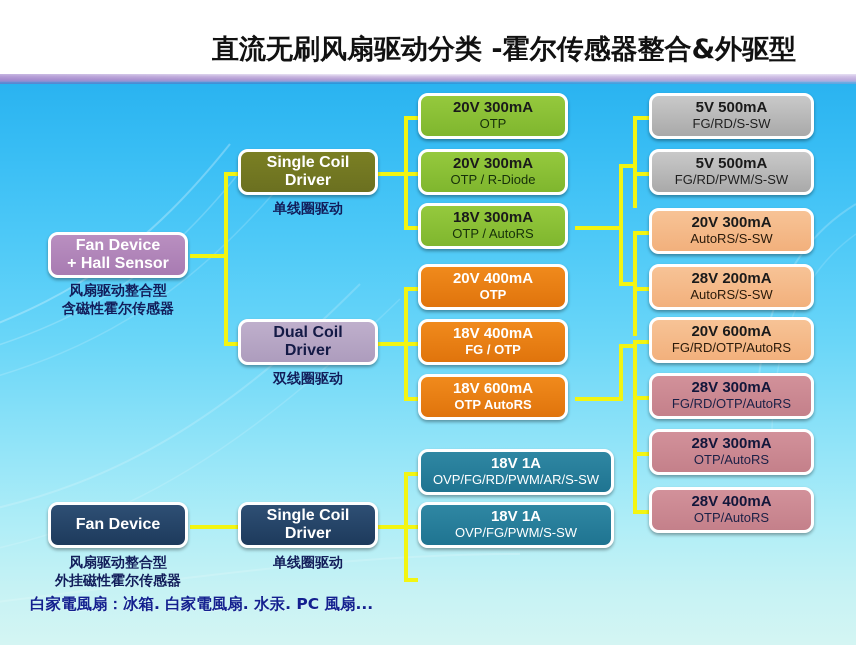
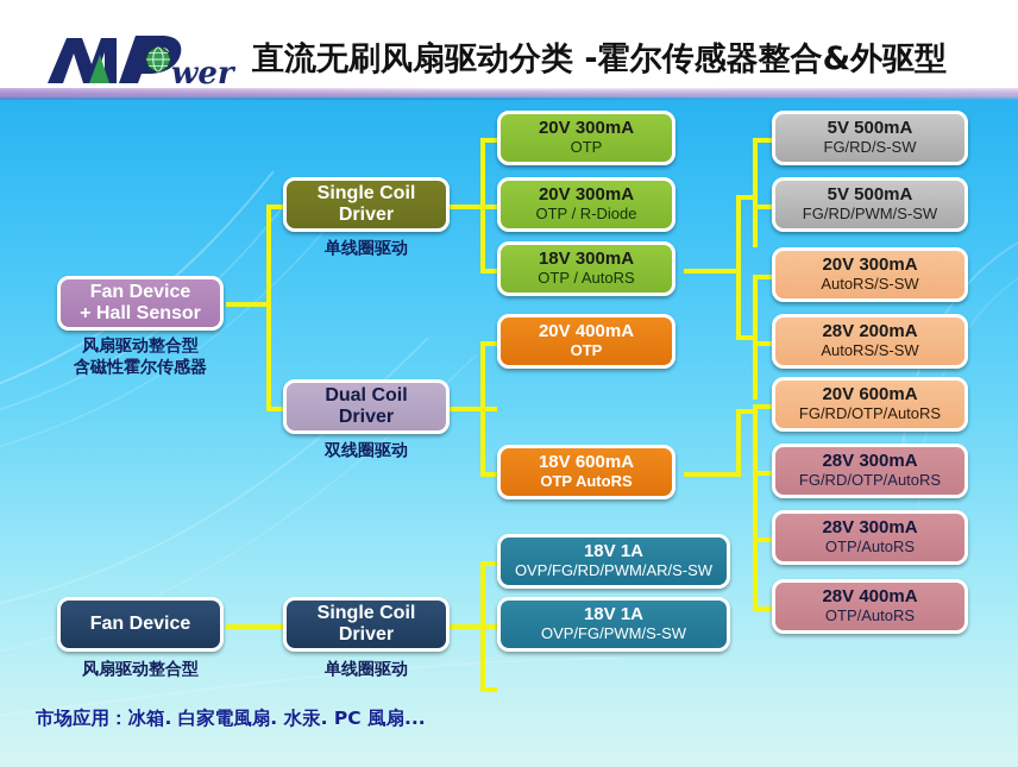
+ wer
  直流无刷风扇驱动分类 -霍尔传感器整合&外驱型
  Fan Device
  + Hall Sensor
  风扇驱动整合型
  含磁性霍尔传感器
  Single Coil
  Driver
  单线圈驱动
  Dual Coil
  Driver
  双线圈驱动
  20V 300mA
  OTP
  20V 300mA
  OTP / R-Diode
  18V 300mA
  OTP / AutoRS
  20V 400mA
  OTP
- 18V 400mA
- FG / OTP
  18V 600mA
  OTP AutoRS
  5V 500mA
  FG/RD/S-SW
  5V 500mA
  FG/RD/PWM/S-SW
  20V 300mA
  AutoRS/S-SW
  28V 200mA
  AutoRS/S-SW
  20V 600mA
  FG/RD/OTP/AutoRS
  28V 300mA
  FG/RD/OTP/AutoRS
  28V 300mA
  OTP/AutoRS
  28V 400mA
  OTP/AutoRS
  Fan Device
  风扇驱动整合型
- 外挂磁性霍尔传感器
  Single Coil
  Driver
  单线圈驱动
  18V 1A
  OVP/FG/RD/PWM/AR/S-SW
  18V 1A
  OVP/FG/PWM/S-SW
- 白家電風扇：冰箱. 白家電風扇. 水汞. PC 風扇...
+ 市场应用：冰箱. 白家電風扇. 水汞. PC 風扇...
